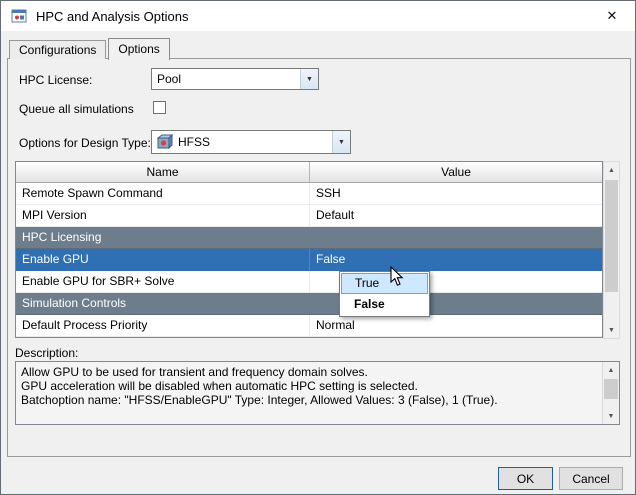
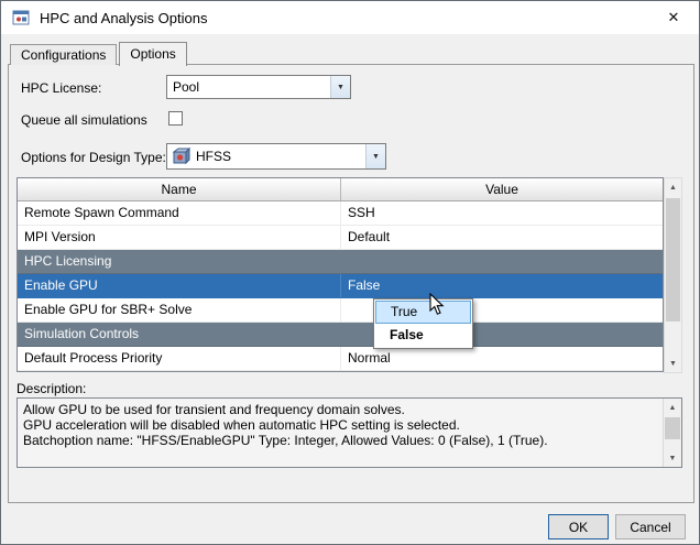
  HPC and Analysis Options
  ✕
  Configurations
  Options
  HPC License:
  Pool
  Queue all simulations
  Options for Design Type:
  HFSS
  Name
  Value
  Remote Spawn Command
  SSH
  MPI Version
  Default
  HPC Licensing
  Enable GPU
  False
  Enable GPU for SBR+ Solve
  Simulation Controls
  Default Process Priority
  Normal
  True
  False
  Description:
  Allow GPU to be used for transient and frequency domain solves.
  GPU acceleration will be disabled when automatic HPC setting is selected.
- Batchoption name: "HFSS/EnableGPU" Type: Integer, Allowed Values: 3 (False), 1 (True).
+ Batchoption name: "HFSS/EnableGPU" Type: Integer, Allowed Values: 0 (False), 1 (True).
  OK
  Cancel
